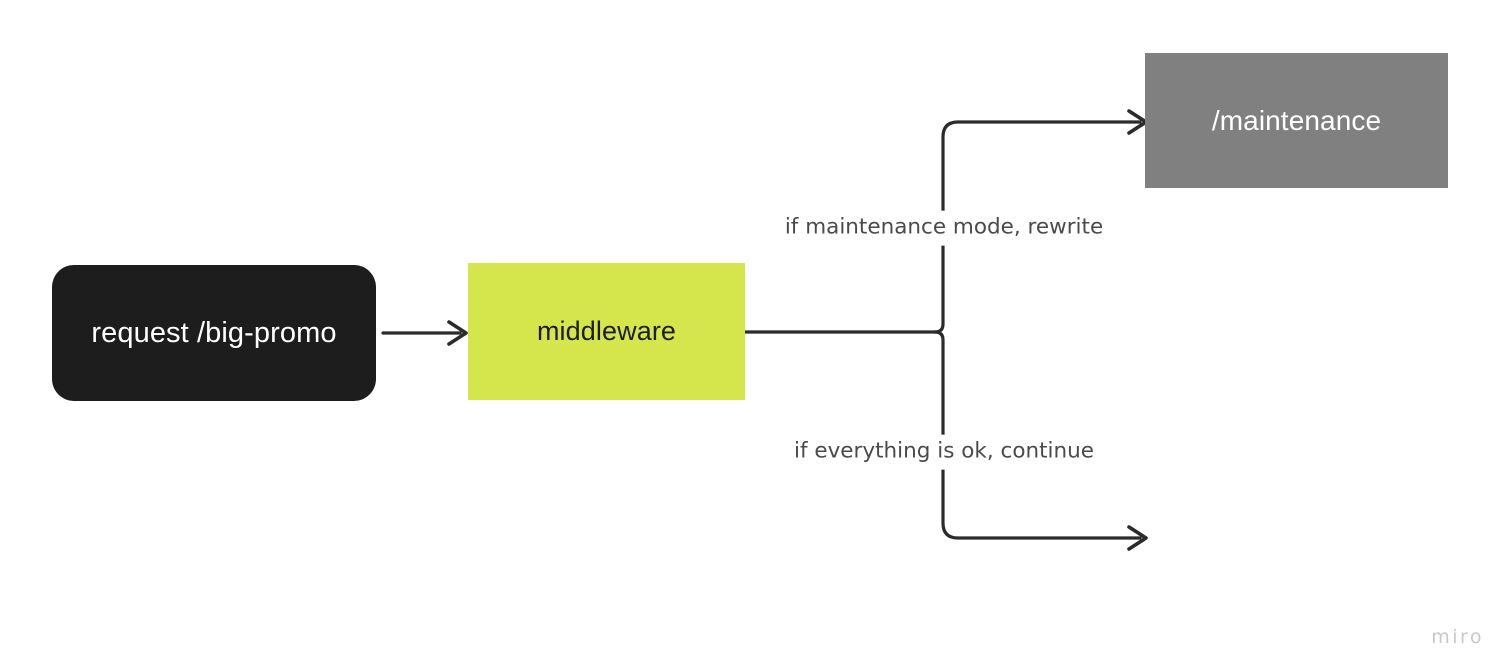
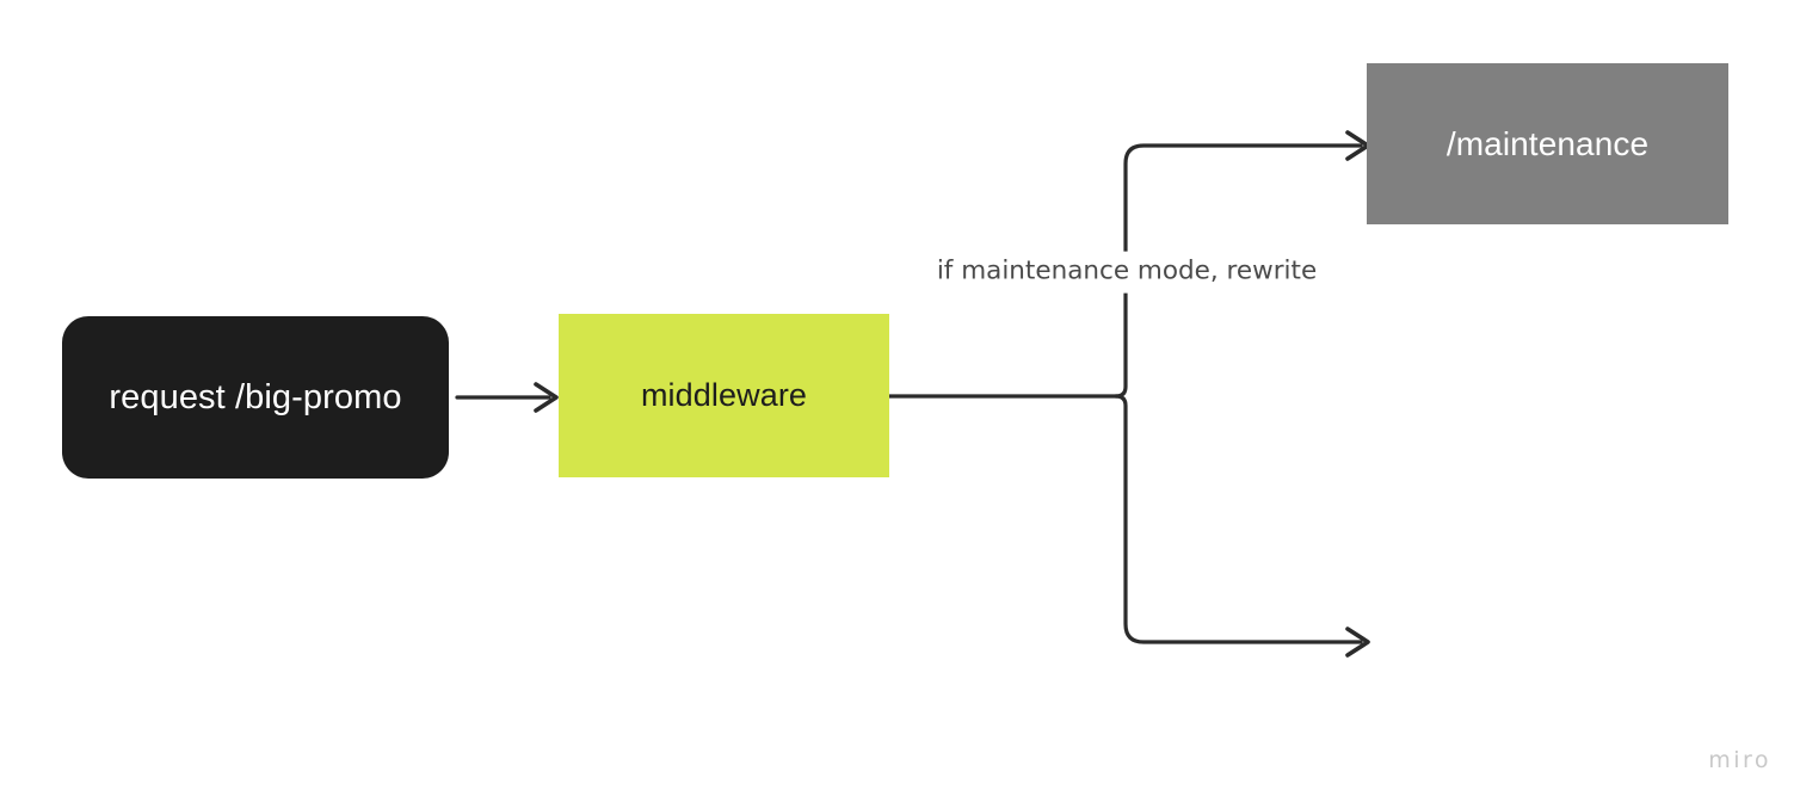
  request /big-promo
  middleware
  /maintenance
  if maintenance mode, rewrite
- if everything is ok, continue
  miro
